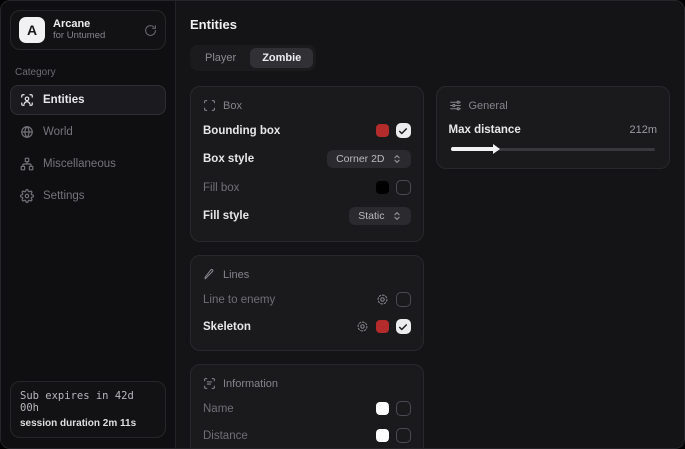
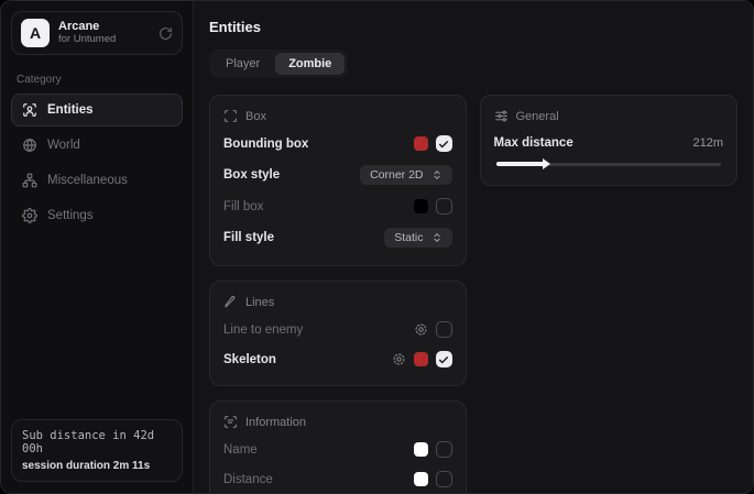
  A
  Arcane
  for Untumed
  Category
  Entities
  World
  Miscellaneous
  Settings
- Sub expires in 42d 00h
+ Sub distance in 42d 00h
  session duration 2m 11s
  Entities
  Player
  Zombie
  Box
  Bounding box
  Box style
  Corner 2D
  Fill box
  Fill style
  Static
  Lines
  Line to enemy
  Skeleton
  Information
  Name
  Distance
  General
  Max distance
  212m
